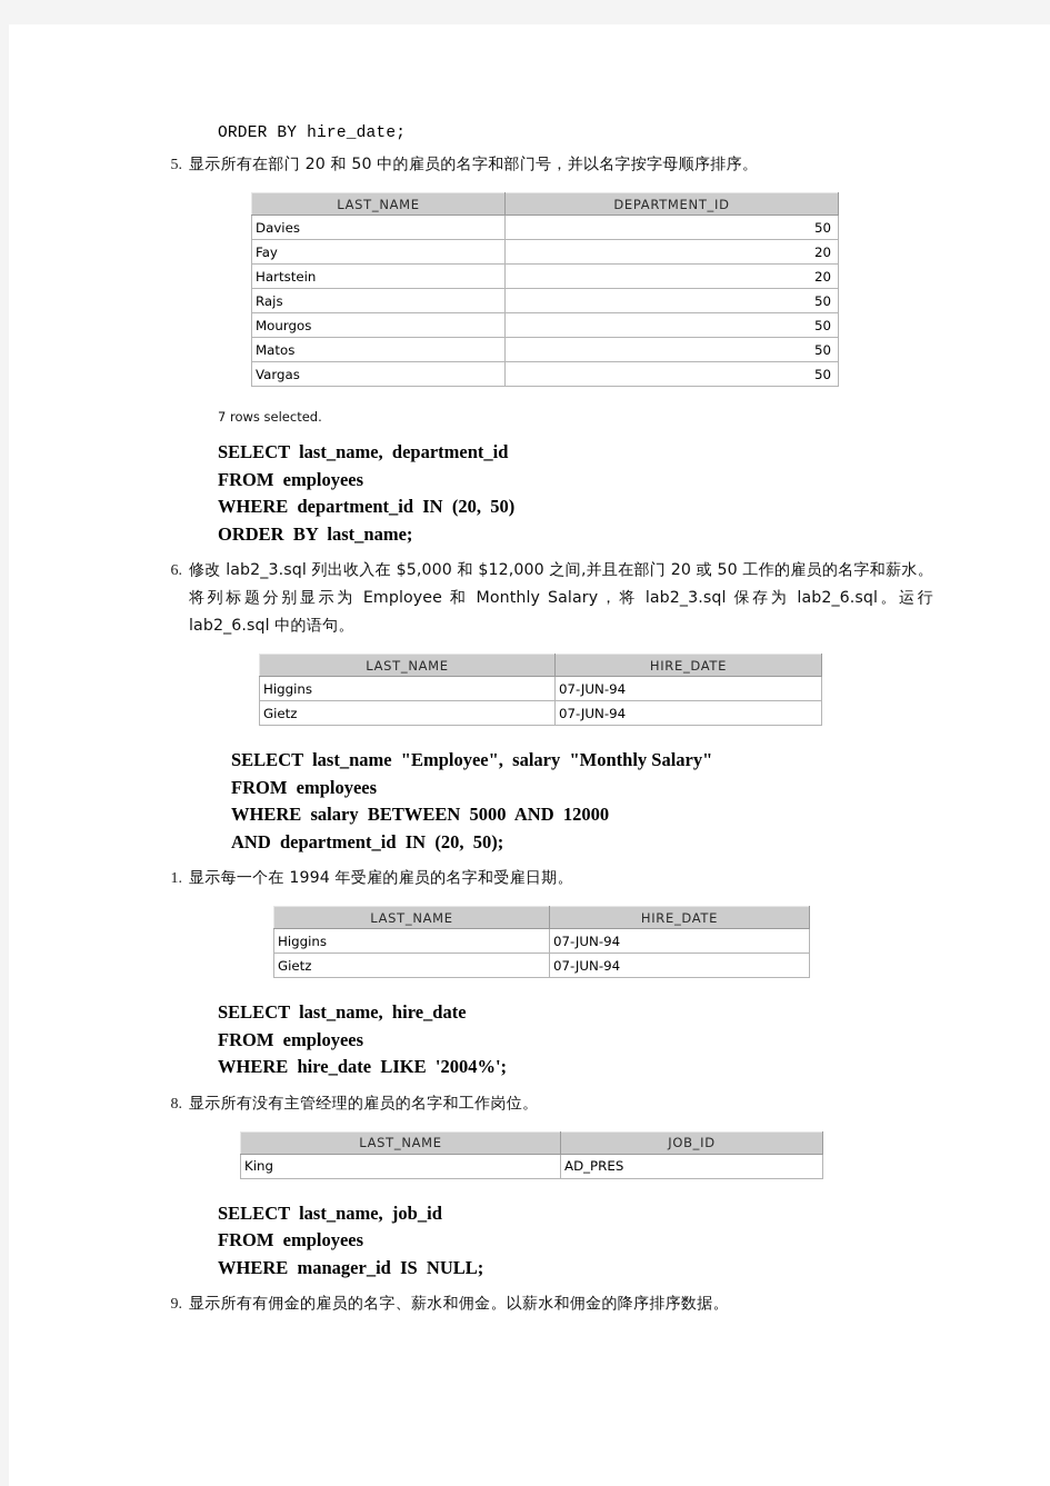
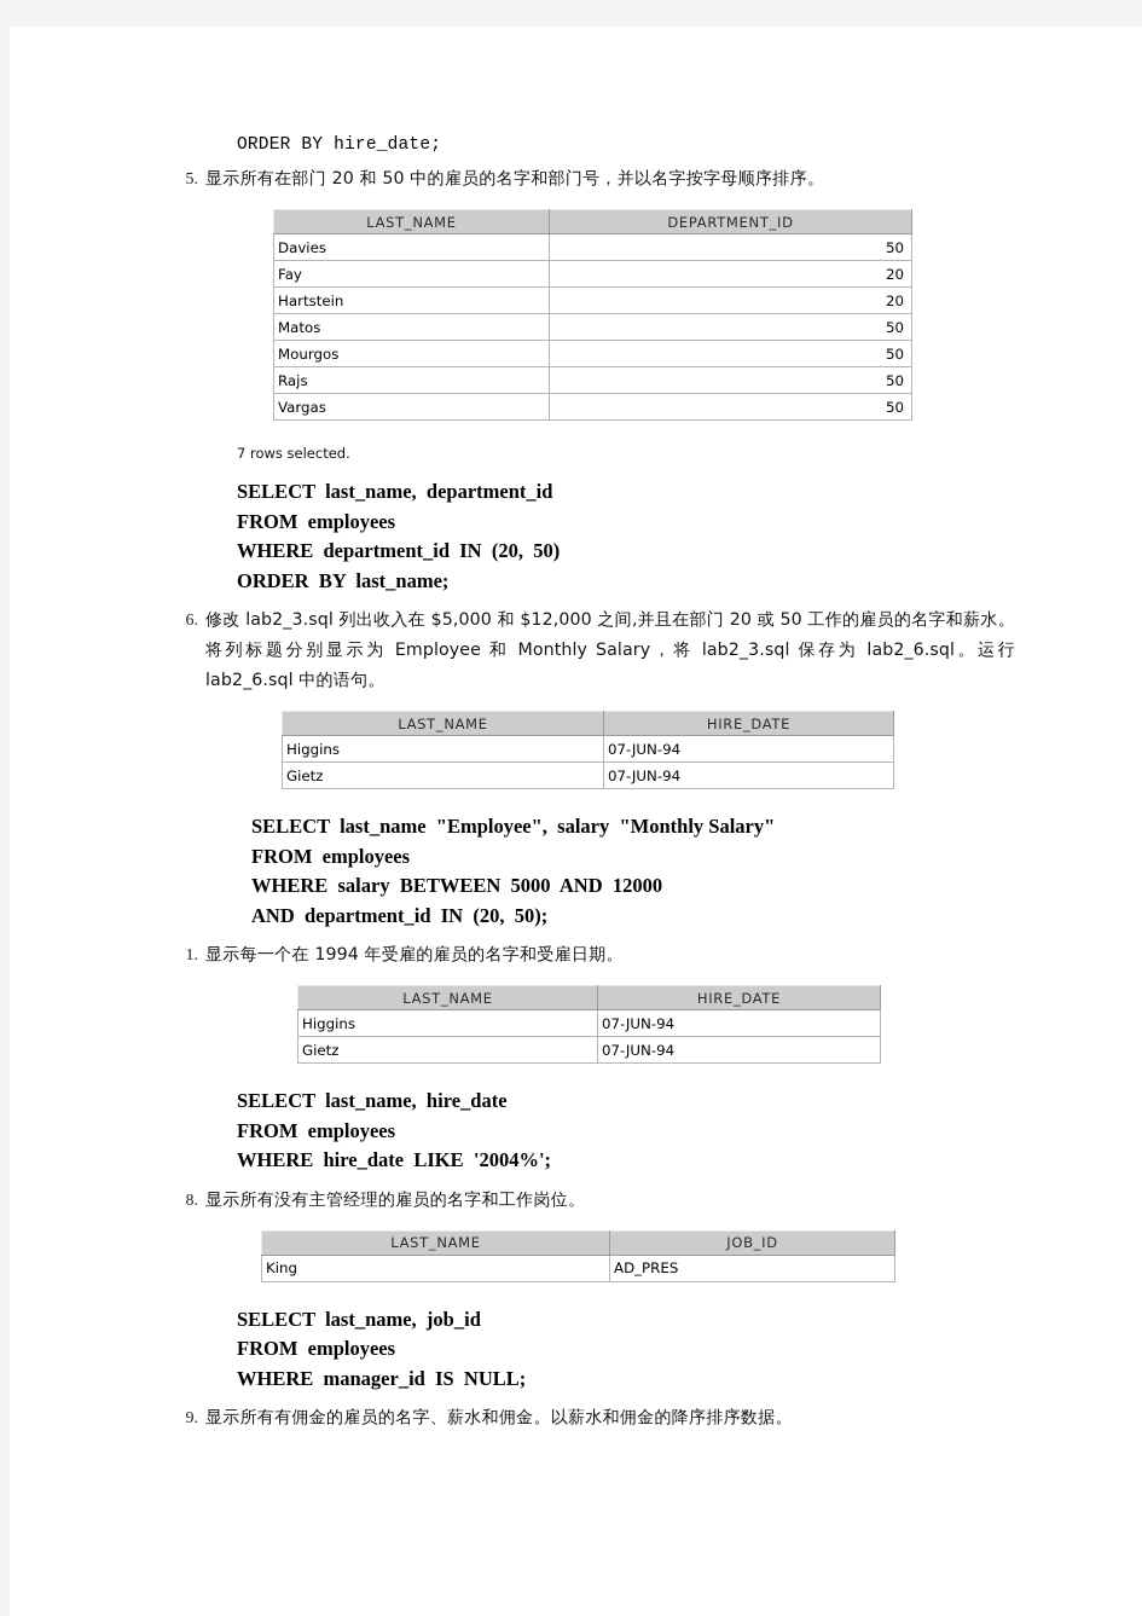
  ORDER BY hire_date;
  5.
  显示所有在部门 20 和 50 中的雇员的名字和部门号，并以名字按字母顺序排序。
  LAST_NAME	DEPARTMENT_ID
  Davies	50
  Fay	20
  Hartstein	20
- Rajs	50
+ Matos	50
  Mourgos	50
- Matos	50
+ Rajs	50
  Vargas	50
  7 rows selected.
  SELECT last_name, department_id
  FROM employees
  WHERE department_id IN (20, 50)
  ORDER BY last_name;
  6.
  修改 lab2_3.sql 列出收入在 $5,000 和 $12,000 之间,并且在部门 20 或 50 工作的雇员的名字和薪水。将列标题分别显示为 Employee 和 Monthly Salary，将 lab2_3.sql 保存为 lab2_6.sql。运行 lab2_6.sql 中的语句。
  LAST_NAME	HIRE_DATE
  Higgins	07-JUN-94
  Gietz	07-JUN-94
  SELECT last_name "Employee", salary "Monthly Salary"
  FROM employees
  WHERE salary BETWEEN 5000 AND 12000
  AND department_id IN (20, 50);
  1.
  显示每一个在 1994 年受雇的雇员的名字和受雇日期。
  LAST_NAME	HIRE_DATE
  Higgins	07-JUN-94
  Gietz	07-JUN-94
  SELECT last_name, hire_date
  FROM employees
  WHERE hire_date LIKE '2004%';
  8.
  显示所有没有主管经理的雇员的名字和工作岗位。
  LAST_NAME	JOB_ID
  King	AD_PRES
  SELECT last_name, job_id
  FROM employees
  WHERE manager_id IS NULL;
  9.
  显示所有有佣金的雇员的名字、薪水和佣金。以薪水和佣金的降序排序数据。
